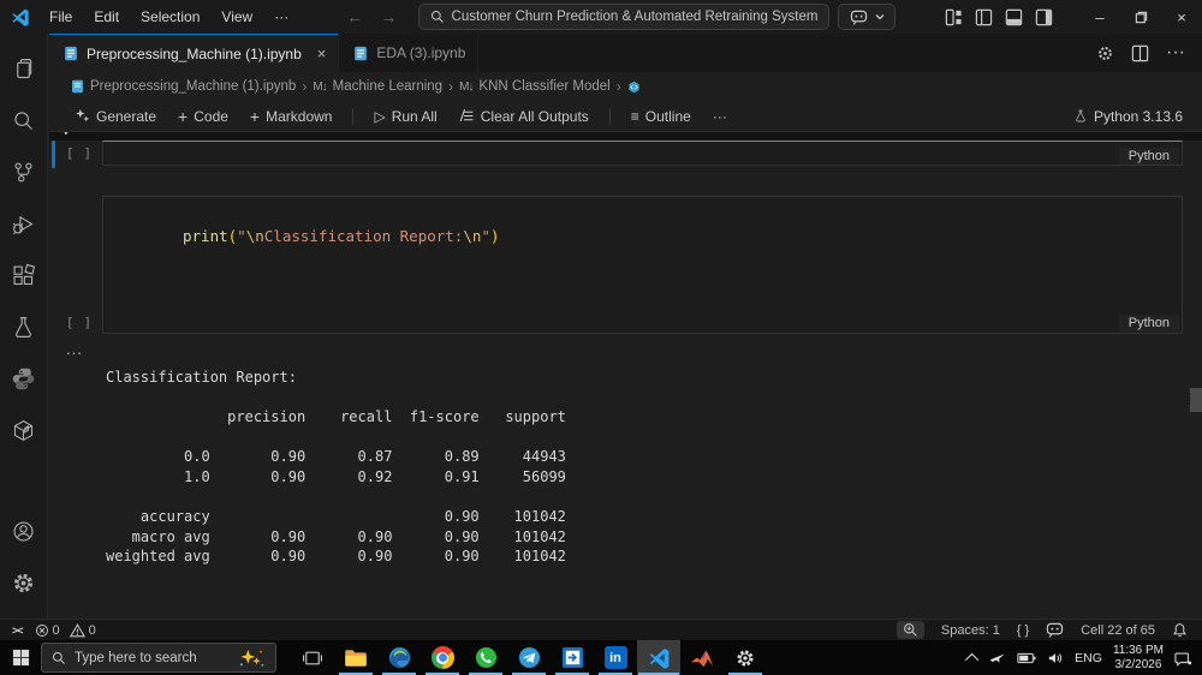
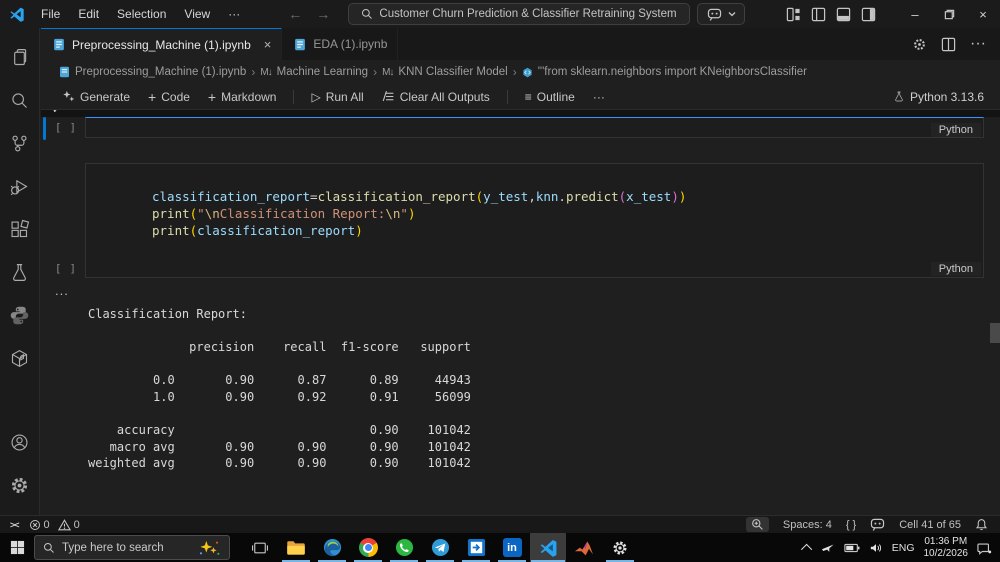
  File
  Edit
  Selection
  View
  ···
  ←
  →
- Customer Churn Prediction & Automated Retraining System
+ Customer Churn Prediction & Classifier Retraining System
  –
  ×
  Preprocessing_Machine (1).ipynb
  ×
- EDA (3).ipynb
+ EDA (1).ipynb
  ···
  Preprocessing_Machine (1).ipynb
  ›
  M↓
  Machine Learning
  ›
  M↓
  KNN Classifier Model
  ›
+ '''from sklearn.neighbors import KNeighborsClassifier
  Generate
  +
  Code
  +
  Markdown
  ▷
  Run All
  Clear All Outputs
  ≡
  Outline
  ···
  Python 3.13.6
  ✓
  [ ]
  Python
  [ ]
+ classification_report=classification_report(y_test,knn.predict(x_test))
  print("\nClassification Report:\n")
+ print(classification_report)
  Python
  ...
  Classification Report:
  precision recall f1-score support
  0.0 0.90 0.87 0.89 44943
  1.0 0.90 0.92 0.91 56099
  accuracy 0.90 101042
  macro avg 0.90 0.90 0.90 101042
  weighted avg 0.90 0.90 0.90 101042
  ><
  0
  0
- Spaces: 1
+ Spaces: 4
  { }
- Cell 22 of 65
+ Cell 41 of 65
  Type here to search
  in
  ENG
- 11:36 PM
+ 01:36 PM
- 3/2/2026
+ 10/2/2026
